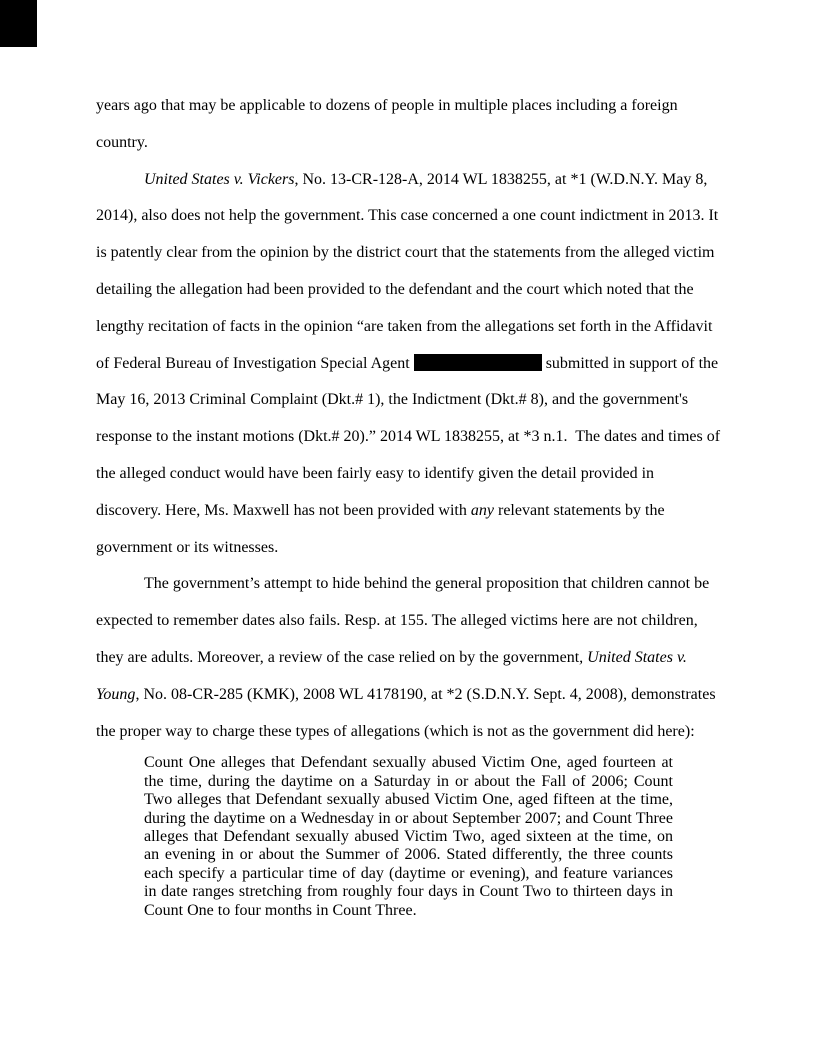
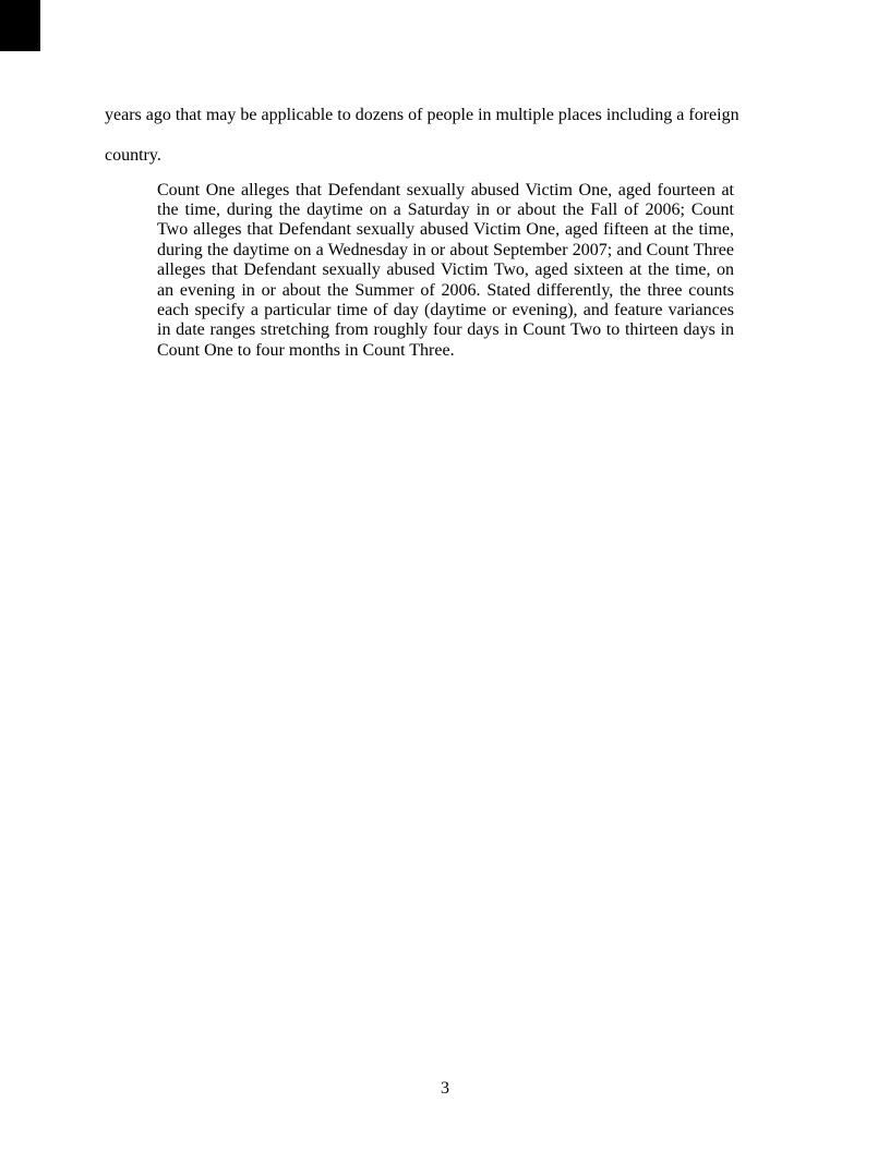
  years ago that may be applicable to dozens of people in multiple places including a foreign country.
- United States v. Vickers, No. 13-CR-128-A, 2014 WL 1838255, at *1 (W.D.N.Y. May 8, 2014), also does not help the government. This case concerned a one count indictment in 2013. It is patently clear from the opinion by the district court that the statements from the alleged victim detailing the allegation had been provided to the defendant and the court which noted that the lengthy recitation of facts in the opinion “are taken from the allegations set forth in the Affidavit of Federal Bureau of Investigation Special Agent submitted in support of the May 16, 2013 Criminal Complaint (Dkt.# 1), the Indictment (Dkt.# 8), and the government's response to the instant motions (Dkt.# 20).” 2014 WL 1838255, at *3 n.1. The dates and times of the alleged conduct would have been fairly easy to identify given the detail provided in discovery. Here, Ms. Maxwell has not been provided with any relevant statements by the government or its witnesses.
- The government’s attempt to hide behind the general proposition that children cannot be expected to remember dates also fails. Resp. at 155. The alleged victims here are not children, they are adults. Moreover, a review of the case relied on by the government, United States v. Young, No. 08-CR-285 (KMK), 2008 WL 4178190, at *2 (S.D.N.Y. Sept. 4, 2008), demonstrates the proper way to charge these types of allegations (which is not as the government did here):
  Count One alleges that Defendant sexually abused Victim One, aged fourteen at the time, during the daytime on a Saturday in or about the Fall of 2006; Count Two alleges that Defendant sexually abused Victim One, aged fifteen at the time, during the daytime on a Wednesday in or about September 2007; and Count Three alleges that Defendant sexually abused Victim Two, aged sixteen at the time, on an evening in or about the Summer of 2006. Stated differently, the three counts each specify a particular time of day (daytime or evening), and feature variances in date ranges stretching from roughly four days in Count Two to thirteen days in Count One to four months in Count Three.
+ 3
